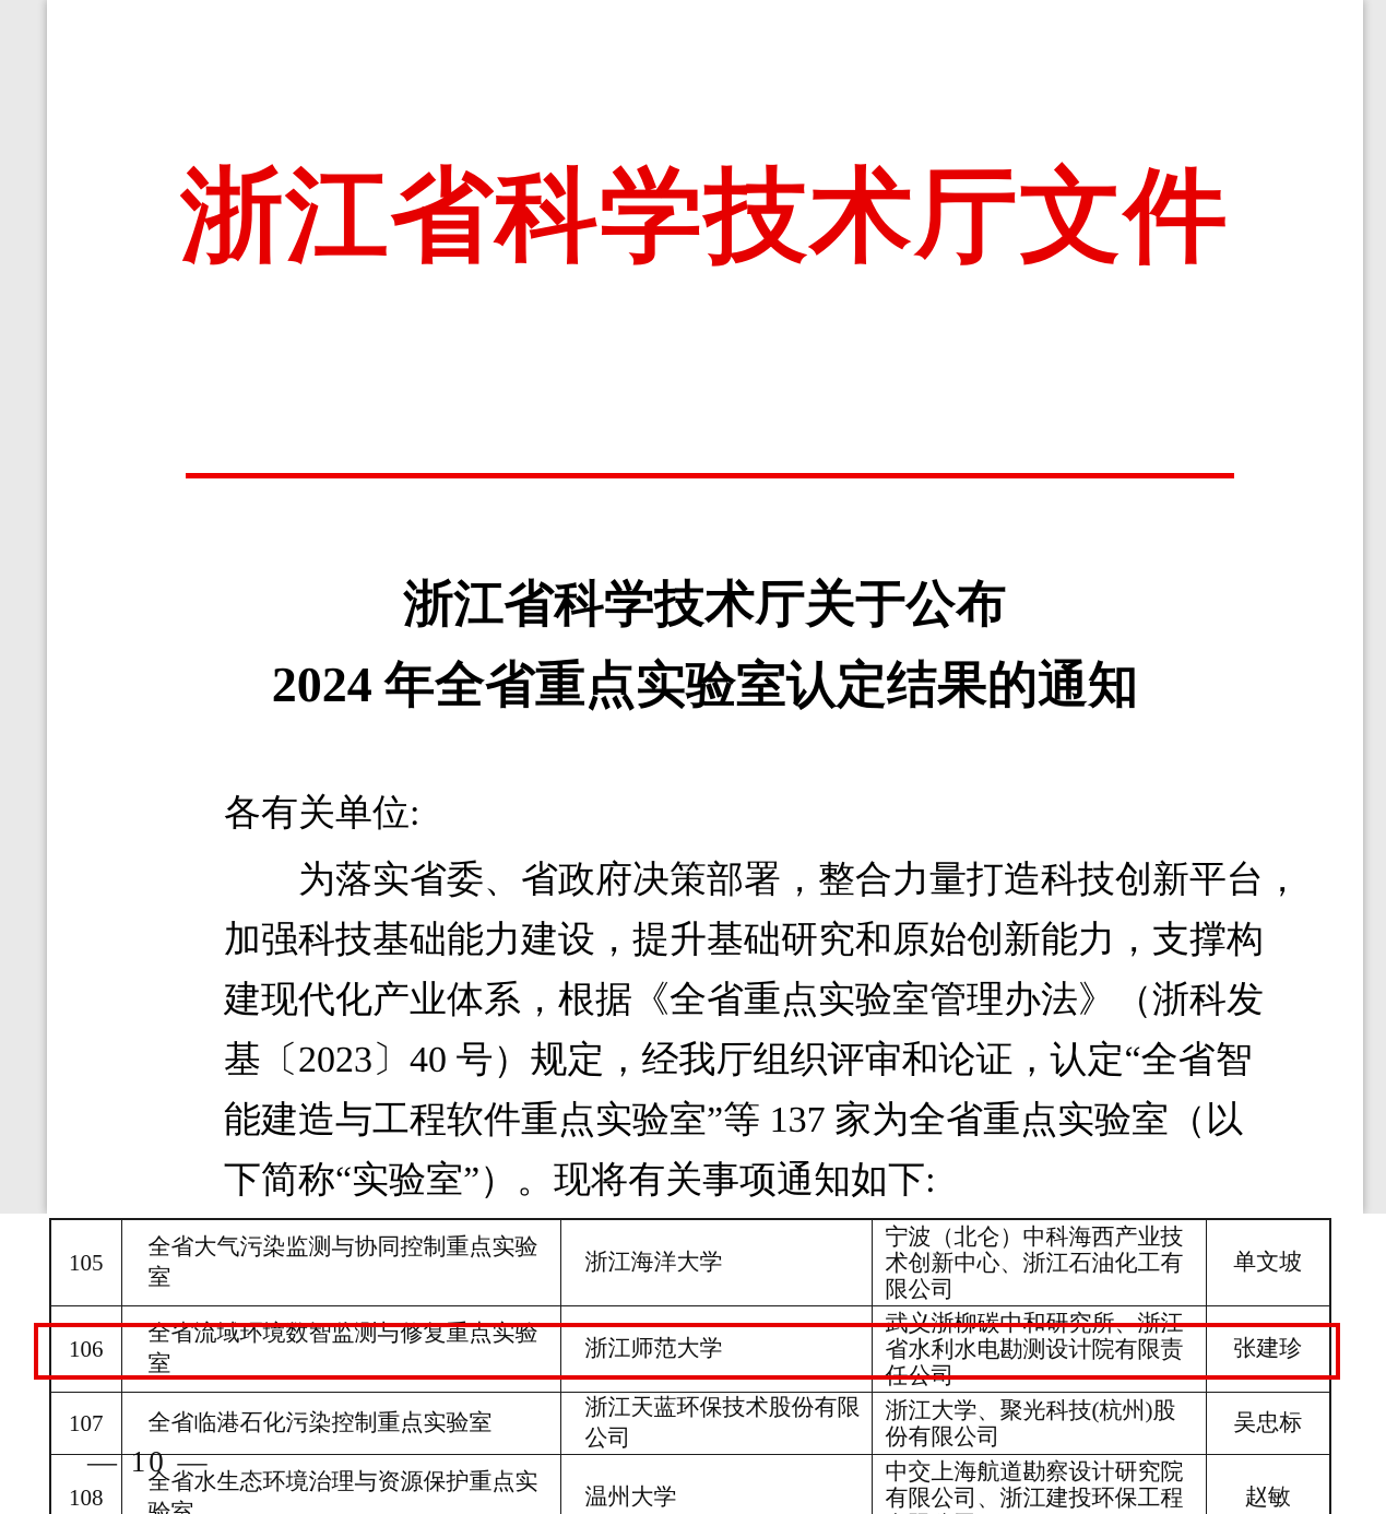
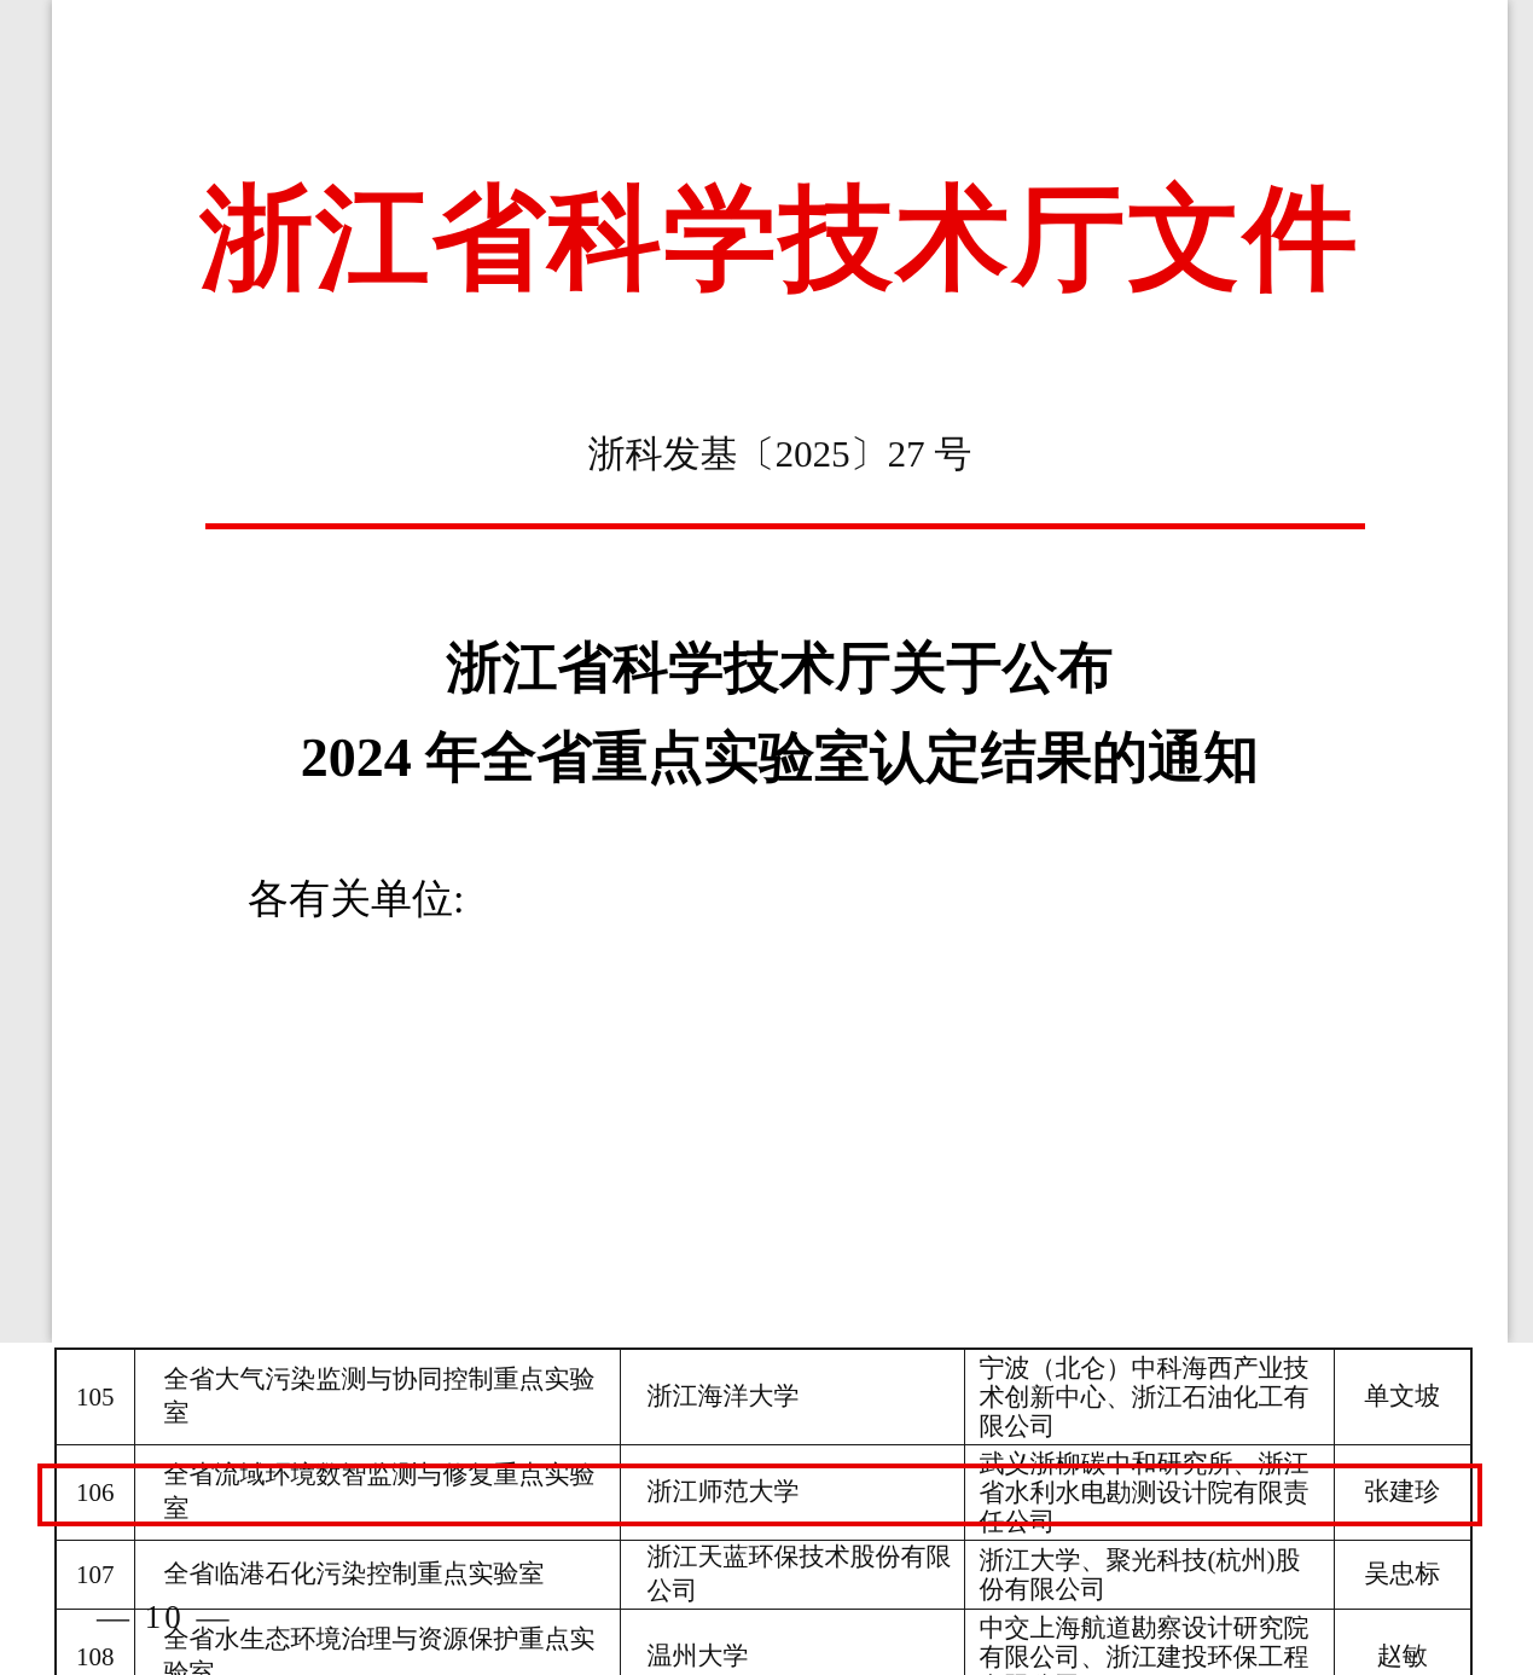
  浙江省科学技术厅文件
+ 浙科发基〔2025〕27 号
  浙江省科学技术厅关于公布
  2024 年全省重点实验室认定结果的通知
  各有关单位:
- 为落实省委、省政府决策部署，整合力量打造科技创新平台，
- 加强科技基础能力建设，提升基础研究和原始创新能力，支撑构
- 建现代化产业体系，根据《全省重点实验室管理办法》（浙科发
- 基〔2023〕40 号）规定，经我厅组织评审和论证，认定“全省智
- 能建造与工程软件重点实验室”等 137 家为全省重点实验室（以
- 下简称“实验室”）。现将有关事项通知如下:
  105	全省大气污染监测与协同控制重点实验室	浙江海洋大学	宁波（北仑）中科海西产业技术创新中心、浙江石油化工有限公司	单文坡
  106	全省流域环境数智监测与修复重点实验室	浙江师范大学	武义浙柳碳中和研究所、浙江省水利水电勘测设计院有限责任公司	张建珍
  107	全省临港石化污染控制重点实验室	浙江天蓝环保技术股份有限公司	浙江大学、聚光科技(杭州)股份有限公司	吴忠标
  108	全省水生态环境治理与资源保护重点实验室	温州大学	中交上海航道勘察设计研究院有限公司、浙江建投环保工程	赵敏
  — 10 —
